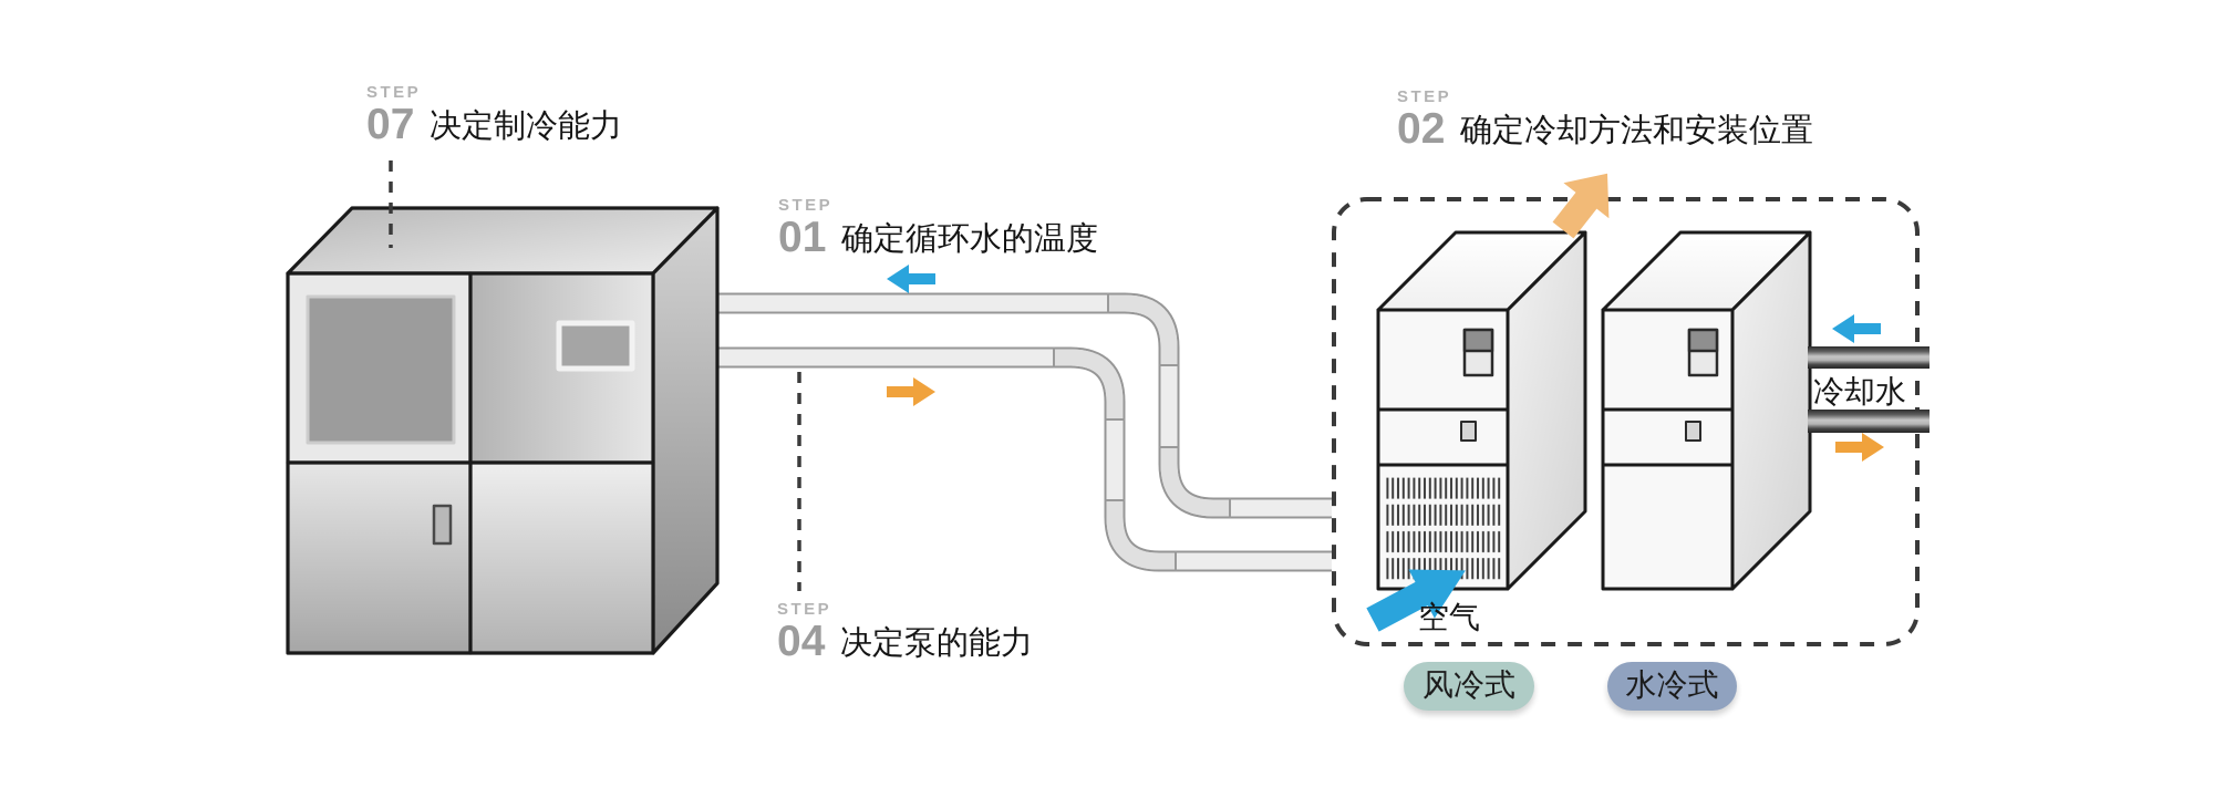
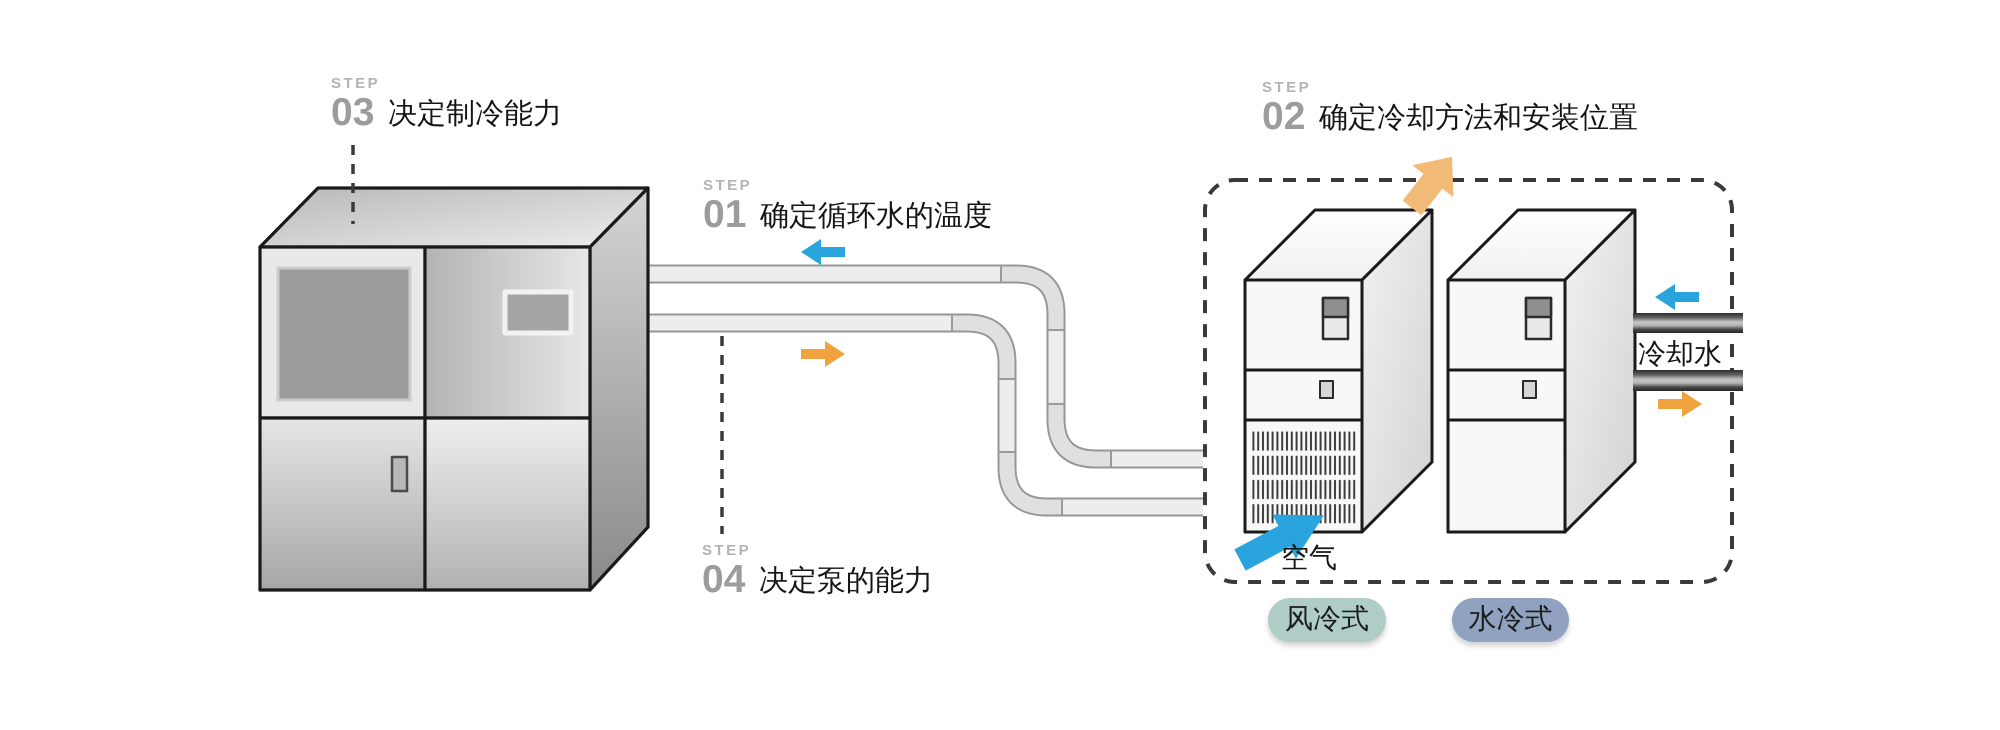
  STEP
- 07
+ 03
  决定制冷能力
  STEP
  01
  确定循环水的温度
  STEP
  02
  确定冷却方法和安装位置
  STEP
  04
  决定泵的能力
  空气
  冷却水
  风冷式
  水冷式
